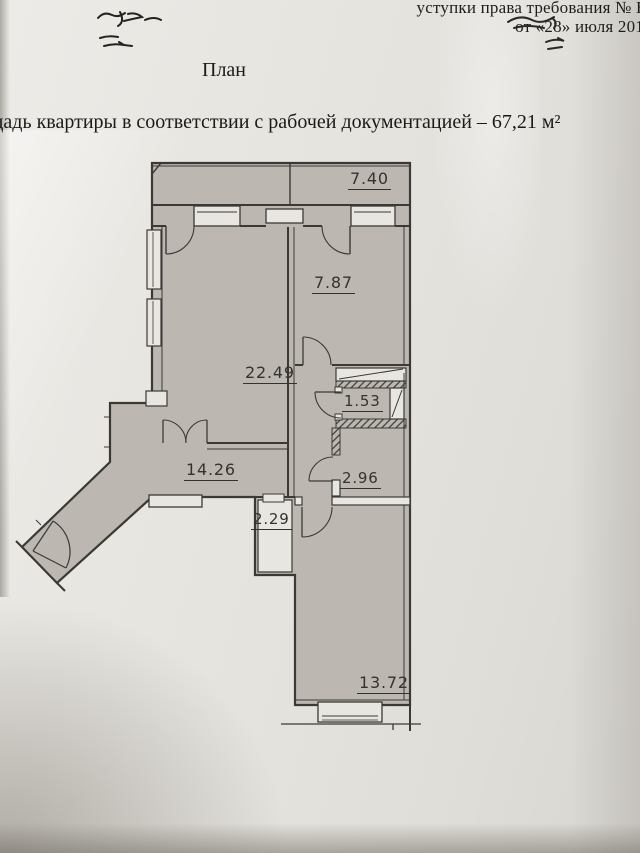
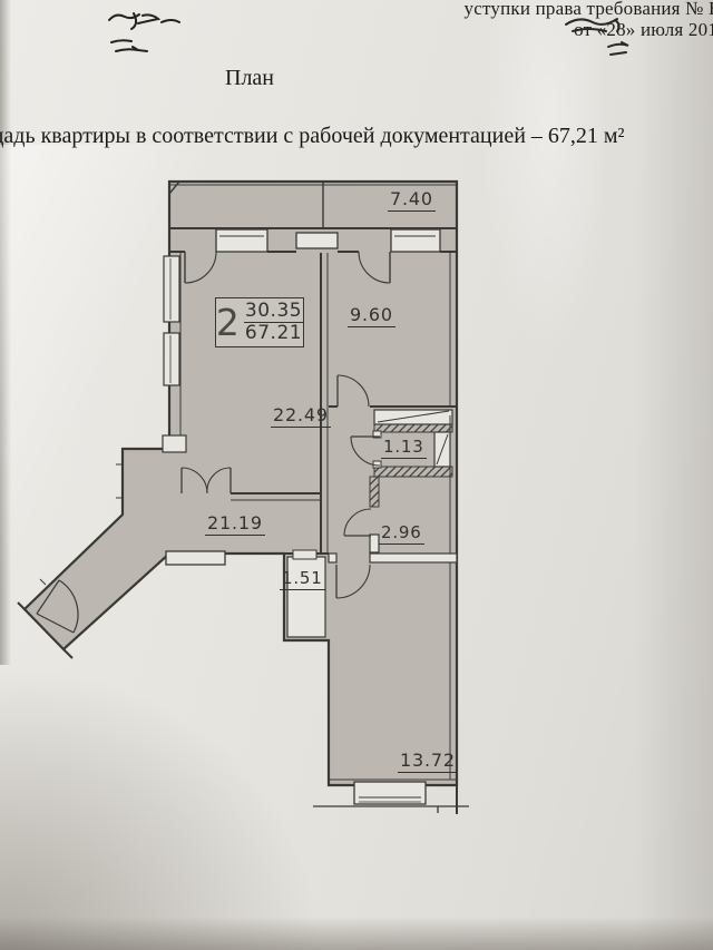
  уступки права требования №
  План
  адь квартиры в соответствии с рабочей документацией – 67,21 м²
+ 2
+ 30.35
+ 67.21
  7.40
- 7.87
+ 9.60
  22.49
- 1.53
+ 1.13
- 14.26
+ 21.19
  2.96
- 2.29
+ 1.51
  13.72
